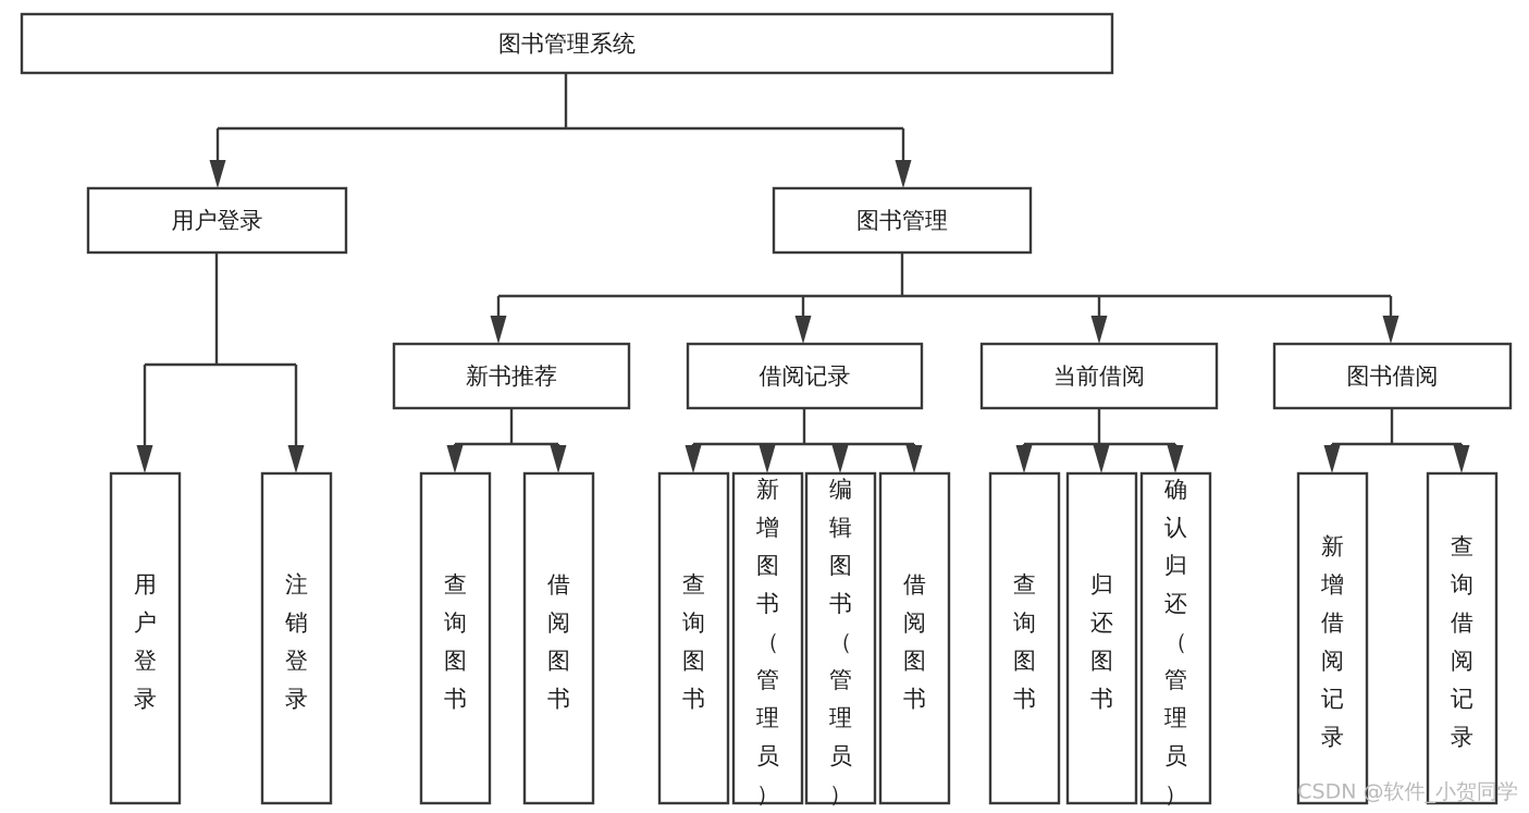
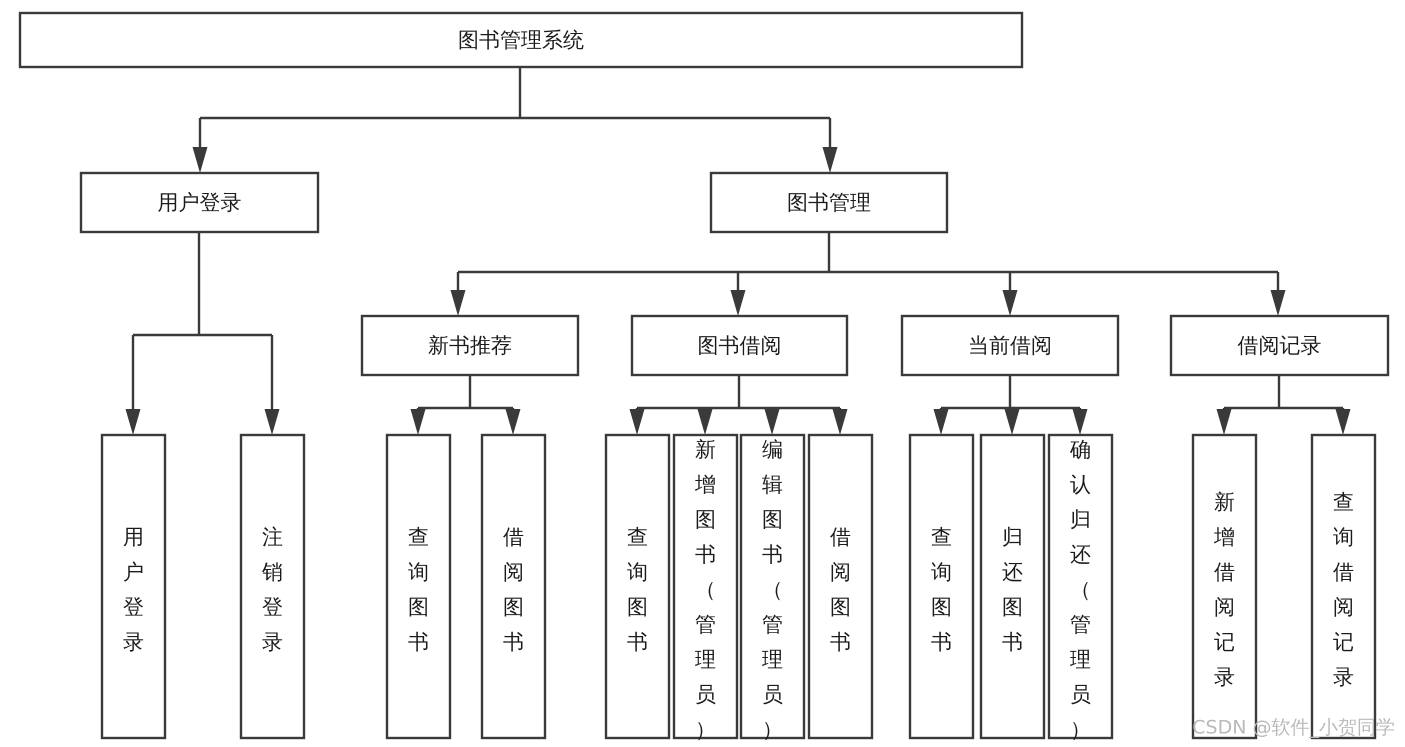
  图书管理系统
  用户登录
  图书管理
  新书推荐
- 借阅记录
+ 图书借阅
  当前借阅
- 图书借阅
+ 借阅记录
  用户登录
  注销登录
  查询图书
  借阅图书
  查询图书
  新增图书（管理员）
  编辑图书（管理员）
  借阅图书
  查询图书
  归还图书
  确认归还（管理员）
  新增借阅记录
  查询借阅记录
  CSDN @软件_小贺同学
